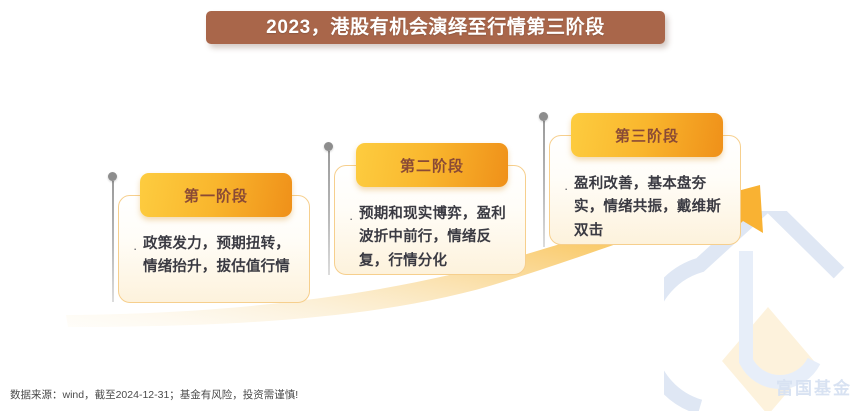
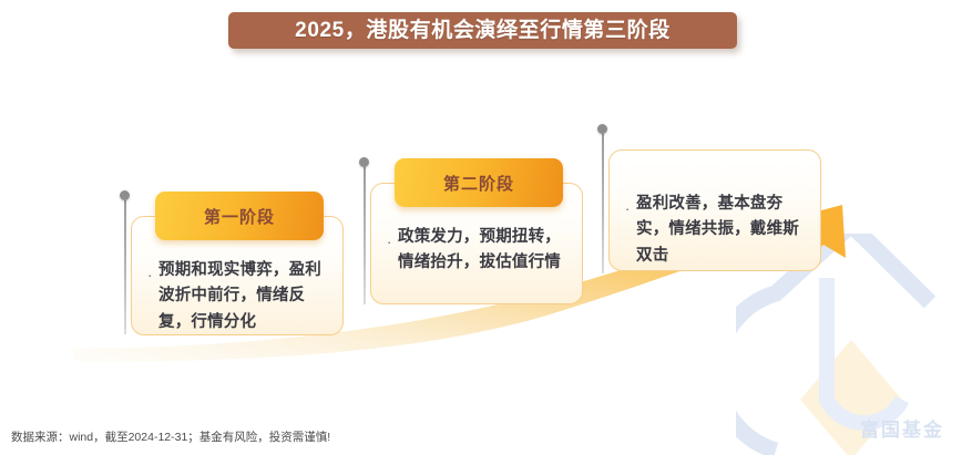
- 2023，港股有机会演绎至行情第三阶段
+ 2025，港股有机会演绎至行情第三阶段
  富国基金
  第一阶段
  ·
- 政策发力，预期扭转，情绪抬升，拔估值行情
+ 预期和现实博弈，盈利波折中前行，情绪反复，行情分化
  第二阶段
  ·
- 预期和现实博弈，盈利波折中前行，情绪反复，行情分化
+ 政策发力，预期扭转，情绪抬升，拔估值行情
- 第三阶段
  ·
  盈利改善，基本盘夯实，情绪共振，戴维斯双击
  数据来源：wind，截至2024-12-31；基金有风险，投资需谨慎!
